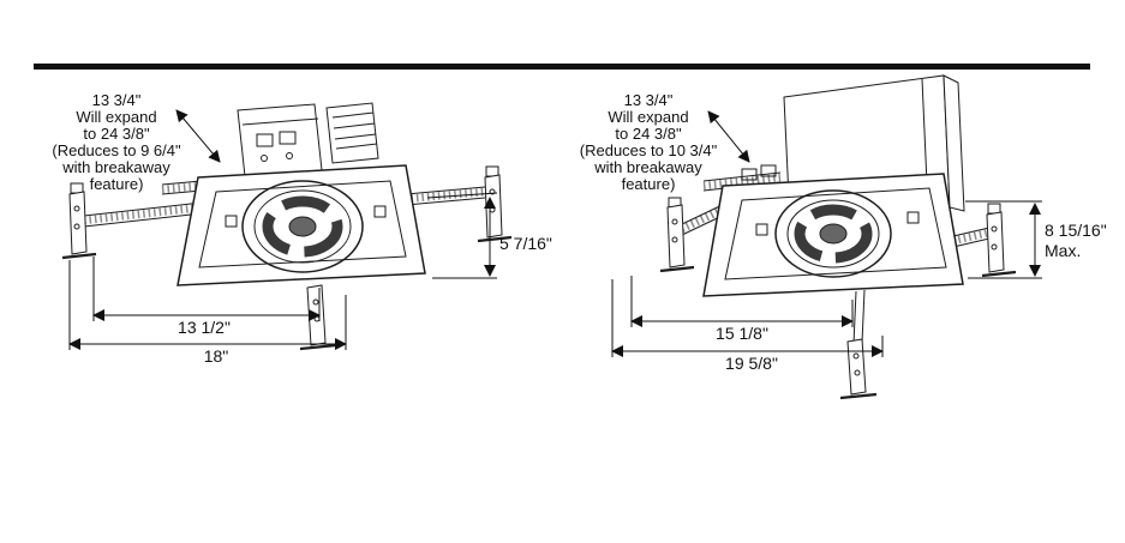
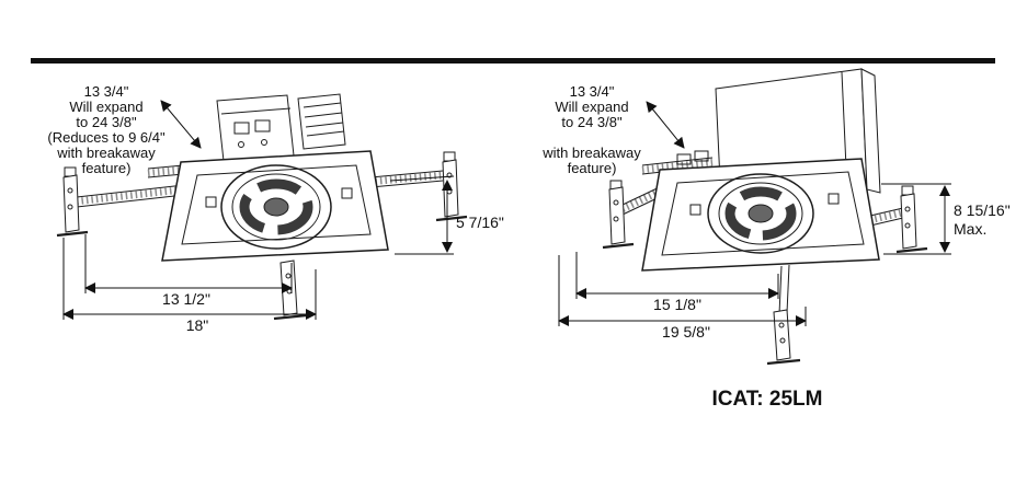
  13 3/4"
  Will expand
  to 24 3/8"
  (Reduces to 9 6/4"
  with breakaway
  feature)
  5 7/16"
  13 1/2"
  18"
  13 3/4"
  Will expand
  to 24 3/8"
- (Reduces to 10 3/4"
  with breakaway
  feature)
  8 15/16"
  Max.
  15 1/8"
  19 5/8"
+ ICAT: 25LM
